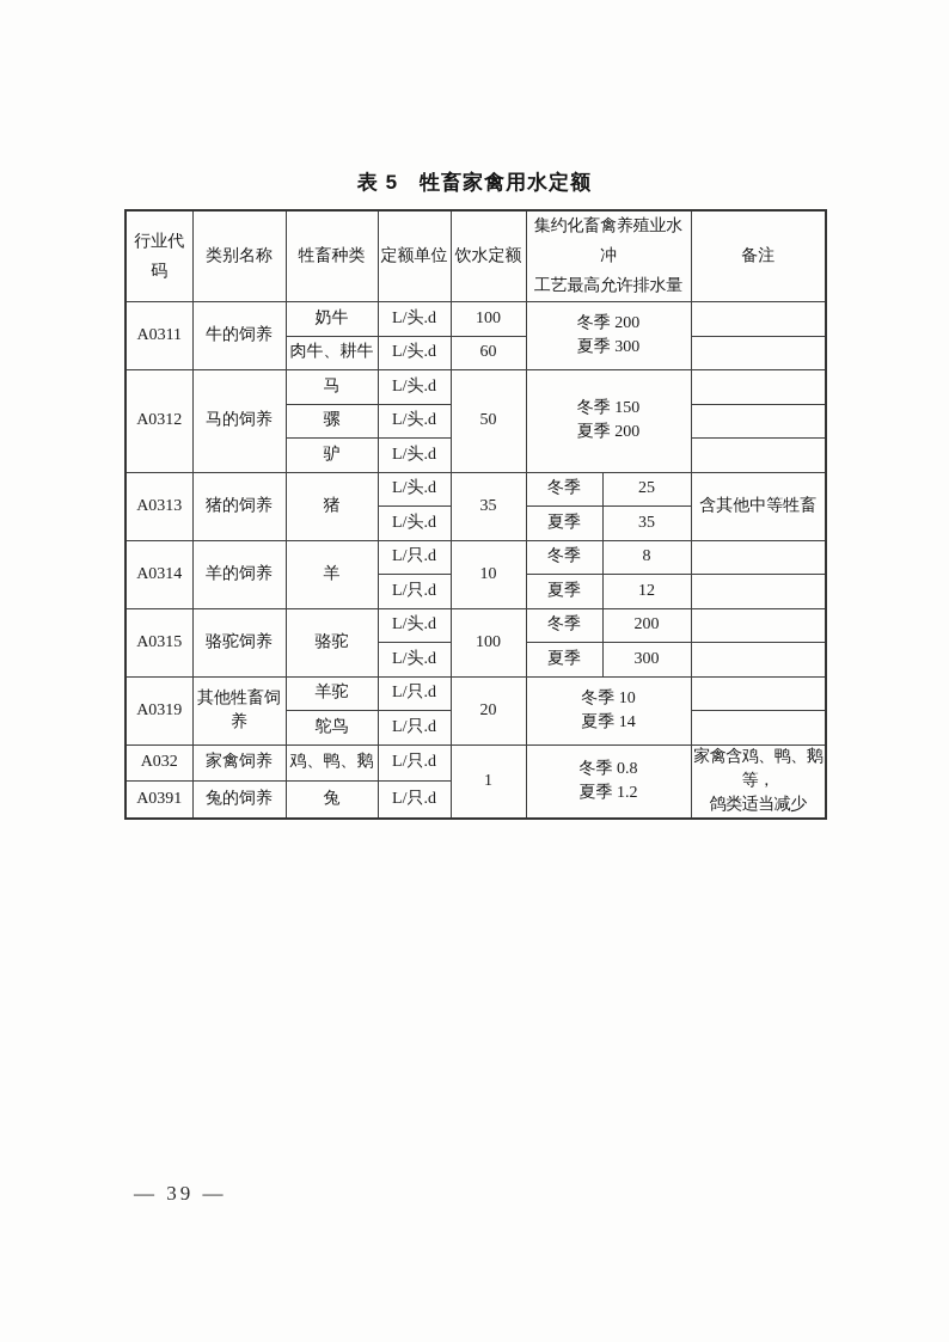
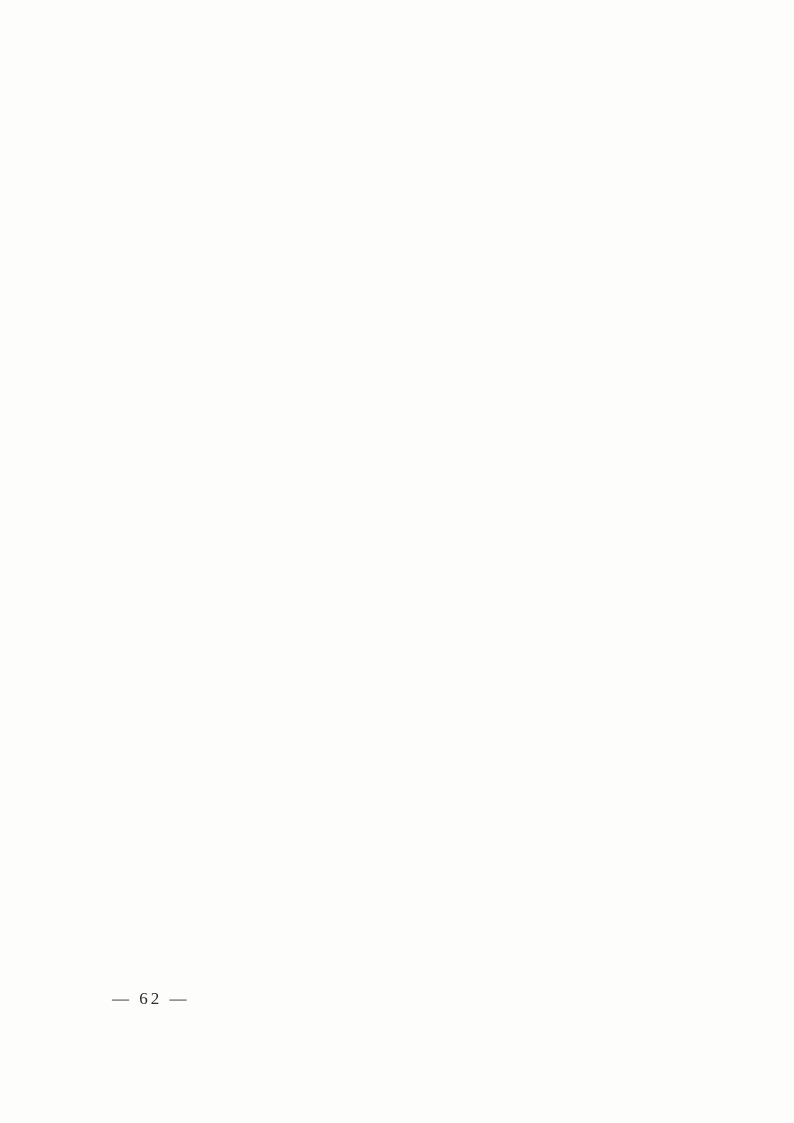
- 表 5 牲畜家禽用水定额
- 行业代 码	类别名称	牲畜种类	定额单位	饮水定额	集约化畜禽养殖业水冲 工艺最高允许排水量	备注
- A0311	牛的饲养	奶牛	L/头.d	100	冬季 200 夏季 300
- 肉牛、耕牛	L/头.d	60
- A0312	马的饲养	马	L/头.d	50	冬季 150 夏季 200
- 骡	L/头.d
- 驴	L/头.d
- A0313	猪的饲养	猪	L/头.d	35	冬季	25	含其他中等牲畜
- L/头.d	夏季	35
- A0314	羊的饲养	羊	L/只.d	10	冬季	8
- L/只.d	夏季	12
- A0315	骆驼饲养	骆驼	L/头.d	100	冬季	200
- L/头.d	夏季	300
- A0319	其他牲畜饲 养	羊驼	L/只.d	20	冬季 10 夏季 14
- 鸵鸟	L/只.d
- A032	家禽饲养	鸡、鸭、鹅	L/只.d	1	冬季 0.8 夏季 1.2	家禽含鸡、鸭、鹅等， 鸽类适当减少
- A0391	兔的饲养	兔	L/只.d
- — 39 —
+ — 62 —
